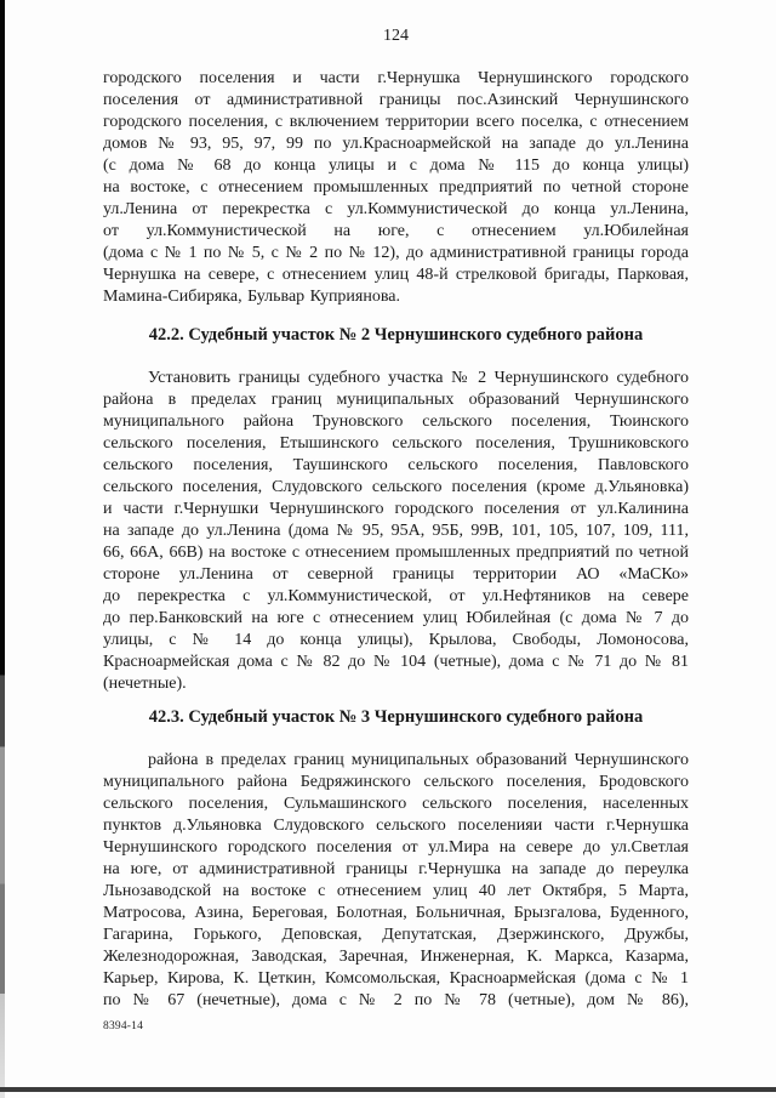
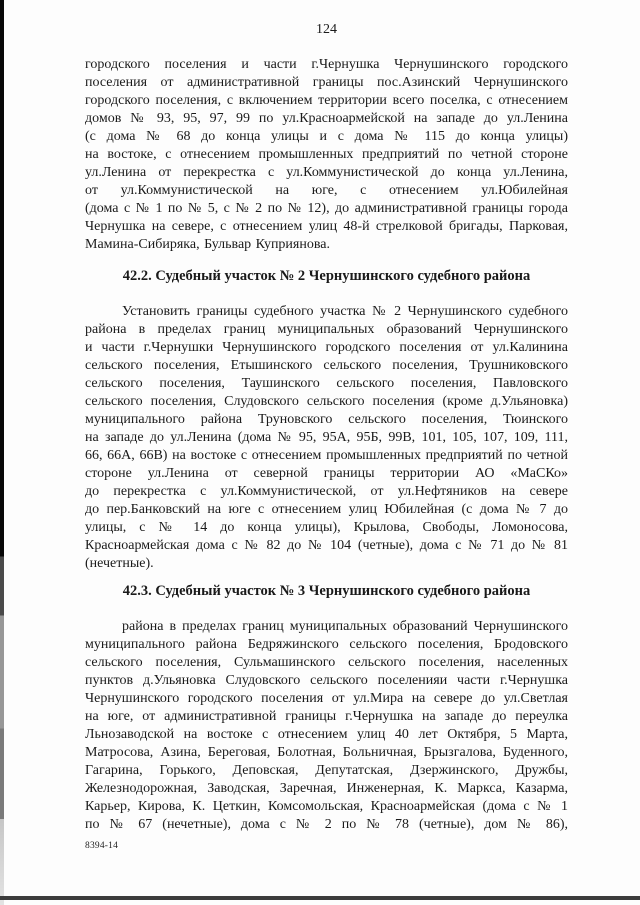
  124
  городского поселения и части г.Чернушка Чернушинского городского
  поселения от административной границы пос.Азинский Чернушинского
  городского поселения, с включением территории всего поселка, с отнесением
  домов № 93, 95, 97, 99 по ул.Красноармейской на западе до ул.Ленина
  (с дома № 68 до конца улицы и с дома № 115 до конца улицы)
  на востоке, с отнесением промышленных предприятий по четной стороне
  ул.Ленина от перекрестка с ул.Коммунистической до конца ул.Ленина,
  от ул.Коммунистической на юге, с отнесением ул.Юбилейная
  (дома с № 1 по № 5, с № 2 по № 12), до административной границы города
  Чернушка на севере, с отнесением улиц 48-й стрелковой бригады, Парковая,
  Мамина-Сибиряка, Бульвар Куприянова.
  42.2. Судебный участок № 2 Чернушинского судебного района
  Установить границы судебного участка № 2 Чернушинского судебного
  района в пределах границ муниципальных образований Чернушинского
- муниципального района Труновского сельского поселения, Тюинского
+ и части г.Чернушки Чернушинского городского поселения от ул.Калинина
  сельского поселения, Етышинского сельского поселения, Трушниковского
  сельского поселения, Таушинского сельского поселения, Павловского
  сельского поселения, Слудовского сельского поселения (кроме д.Ульяновка)
- и части г.Чернушки Чернушинского городского поселения от ул.Калинина
+ муниципального района Труновского сельского поселения, Тюинского
  на западе до ул.Ленина (дома № 95, 95А, 95Б, 99В, 101, 105, 107, 109, 111,
  66, 66А, 66В) на востоке с отнесением промышленных предприятий по четной
  стороне ул.Ленина от северной границы территории АО «МаСКо»
  до перекрестка с ул.Коммунистической, от ул.Нефтяников на севере
  до пер.Банковский на юге с отнесением улиц Юбилейная (с дома № 7 до
  улицы, с № 14 до конца улицы), Крылова, Свободы, Ломоносова,
  Красноармейская дома с № 82 до № 104 (четные), дома с № 71 до № 81
  (нечетные).
  42.3. Судебный участок № 3 Чернушинского судебного района
  района в пределах границ муниципальных образований Чернушинского
  муниципального района Бедряжинского сельского поселения, Бродовского
  сельского поселения, Сульмашинского сельского поселения, населенных
  пунктов д.Ульяновка Слудовского сельского поселенияи части г.Чернушка
  Чернушинского городского поселения от ул.Мира на севере до ул.Светлая
  на юге, от административной границы г.Чернушка на западе до переулка
  Льнозаводской на востоке с отнесением улиц 40 лет Октября, 5 Марта,
  Матросова, Азина, Береговая, Болотная, Больничная, Брызгалова, Буденного,
  Гагарина, Горького, Деповская, Депутатская, Дзержинского, Дружбы,
  Железнодорожная, Заводская, Заречная, Инженерная, К. Маркса, Казарма,
  Карьер, Кирова, К. Цеткин, Комсомольская, Красноармейская (дома с № 1
  по № 67 (нечетные), дома с № 2 по № 78 (четные), дом № 86),
  8394-14
